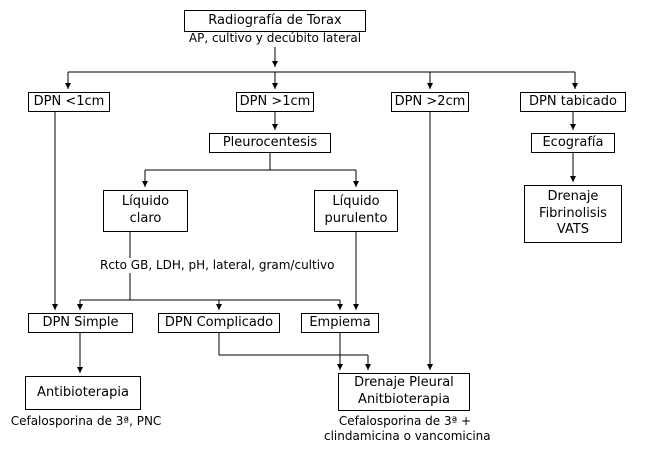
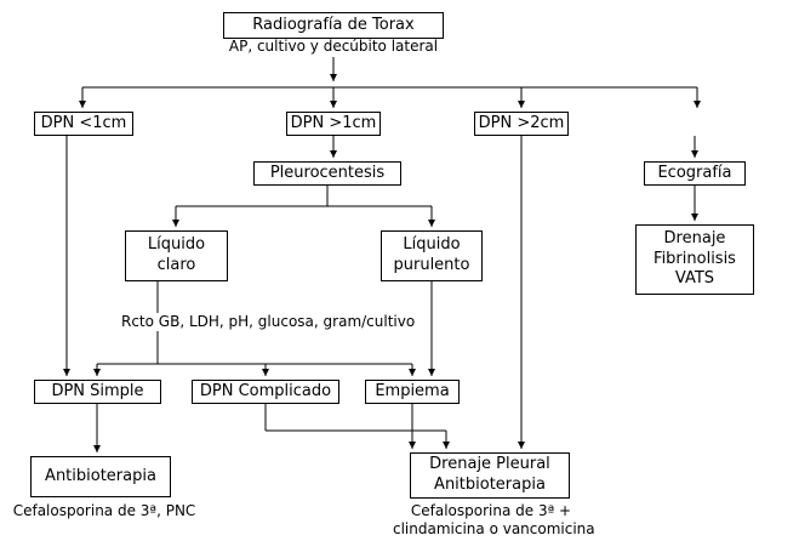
  Radiografía de Torax
  AP, cultivo y decúbito lateral
  DPN <1cm
  DPN >1cm
  DPN >2cm
- DPN tabicado
  Pleurocentesis
  Ecografía
  Líquido
  claro
  Líquido
  purulento
  Drenaje
  Fibrinolisis
  VATS
- Rcto GB, LDH, pH, lateral, gram/cultivo
+ Rcto GB, LDH, pH, glucosa, gram/cultivo
  DPN Simple
  DPN Complicado
  Empiema
  Antibioterapia
  Drenaje Pleural
  Anitbioterapia
  Cefalosporina de 3ª, PNC
  Cefalosporina de 3ª +
  clindamicina o vancomicina
